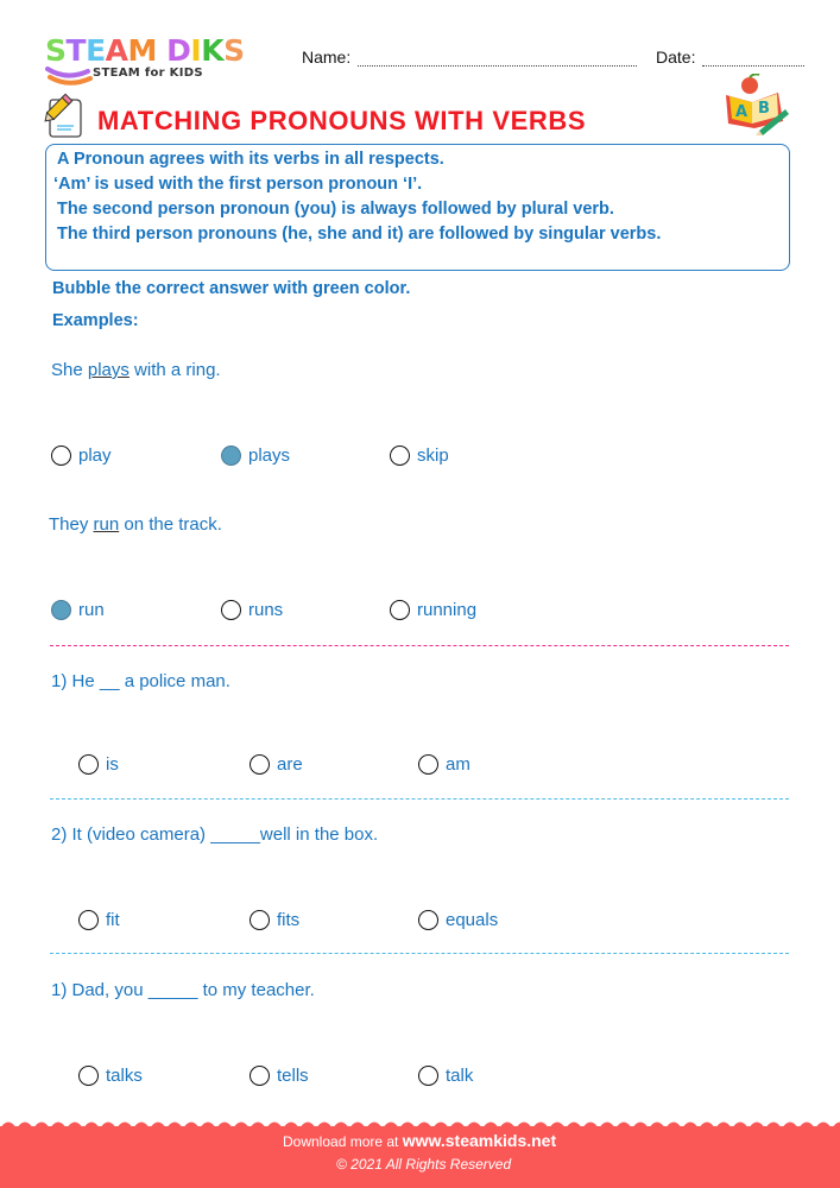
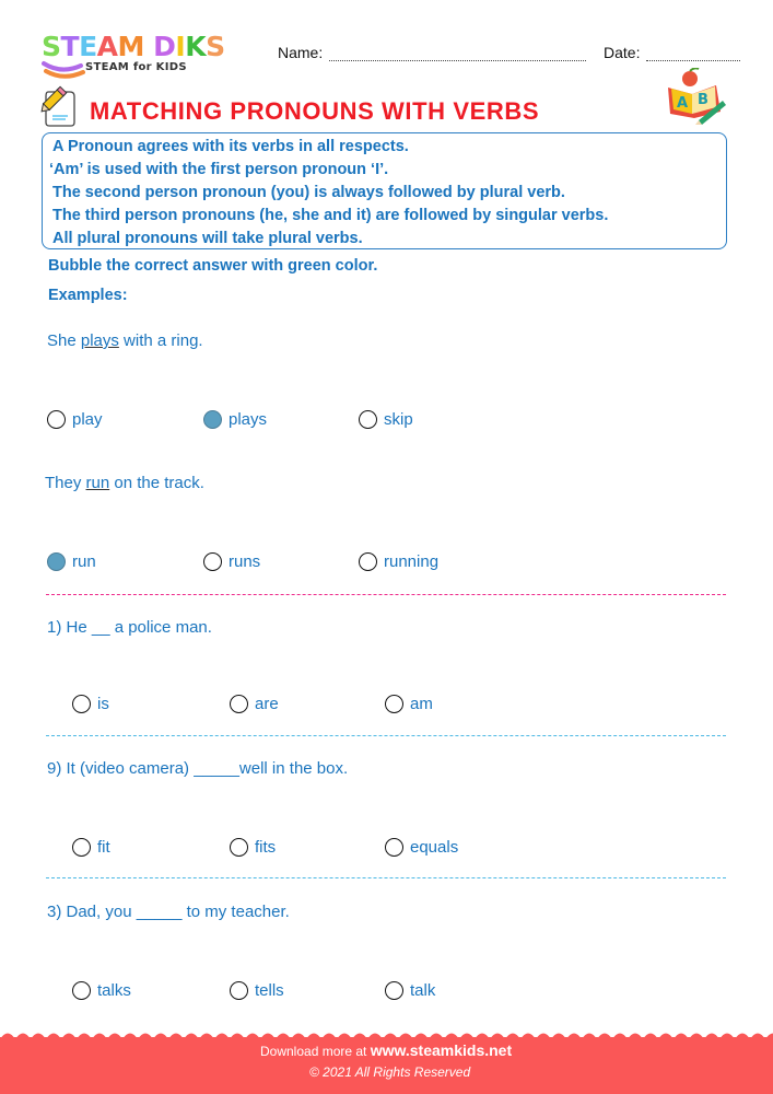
  S
  T
  E
  A
  M
  D
  I
  K
  S
  STEAM for KIDS
  Name:
  Date:
  MATCHING PRONOUNS WITH VERBS
  A
  B
  A Pronoun agrees with its verbs in all respects.
  ‘Am’ is used with the first person pronoun ‘I’.
  The second person pronoun (you) is always followed by plural verb.
  The third person pronouns (he, she and it) are followed by singular verbs.
+ All plural pronouns will take plural verbs.
  Bubble the correct answer with green color.
  Examples:
  She plays with a ring.
  play
  plays
  skip
  They run on the track.
  run
  runs
  running
  1) He __ a police man.
  is
  are
  am
- 2) It (video camera) _____well in the box.
+ 9) It (video camera) _____well in the box.
  fit
  fits
  equals
- 1) Dad, you _____ to my teacher.
+ 3) Dad, you _____ to my teacher.
  talks
  tells
  talk
  Download more at www.steamkids.net
  © 2021 All Rights Reserved
